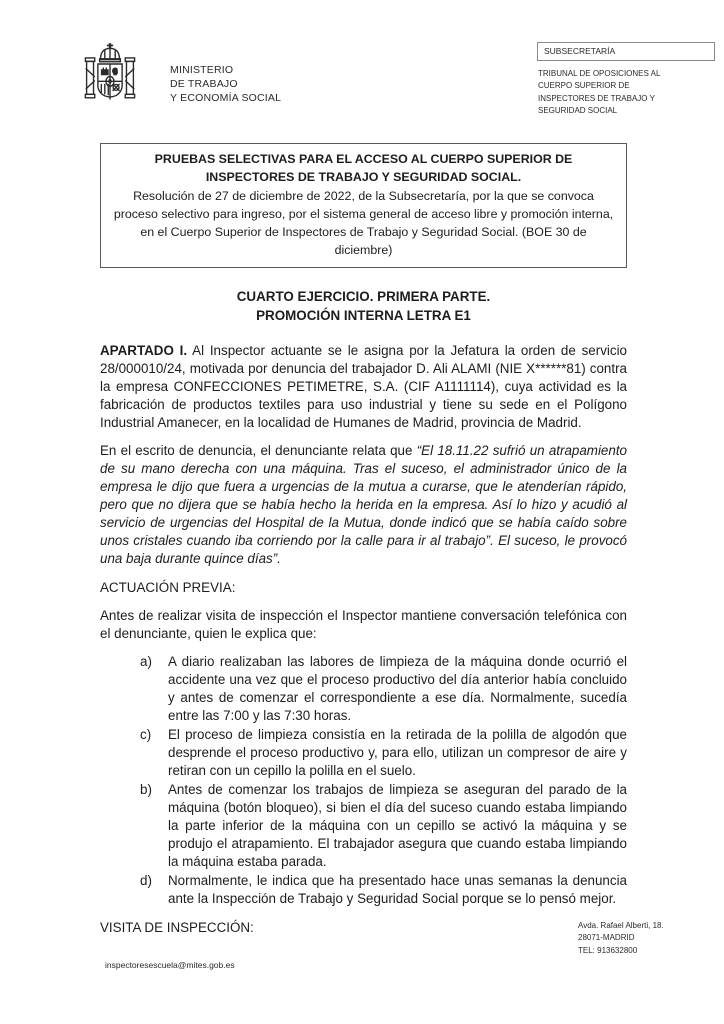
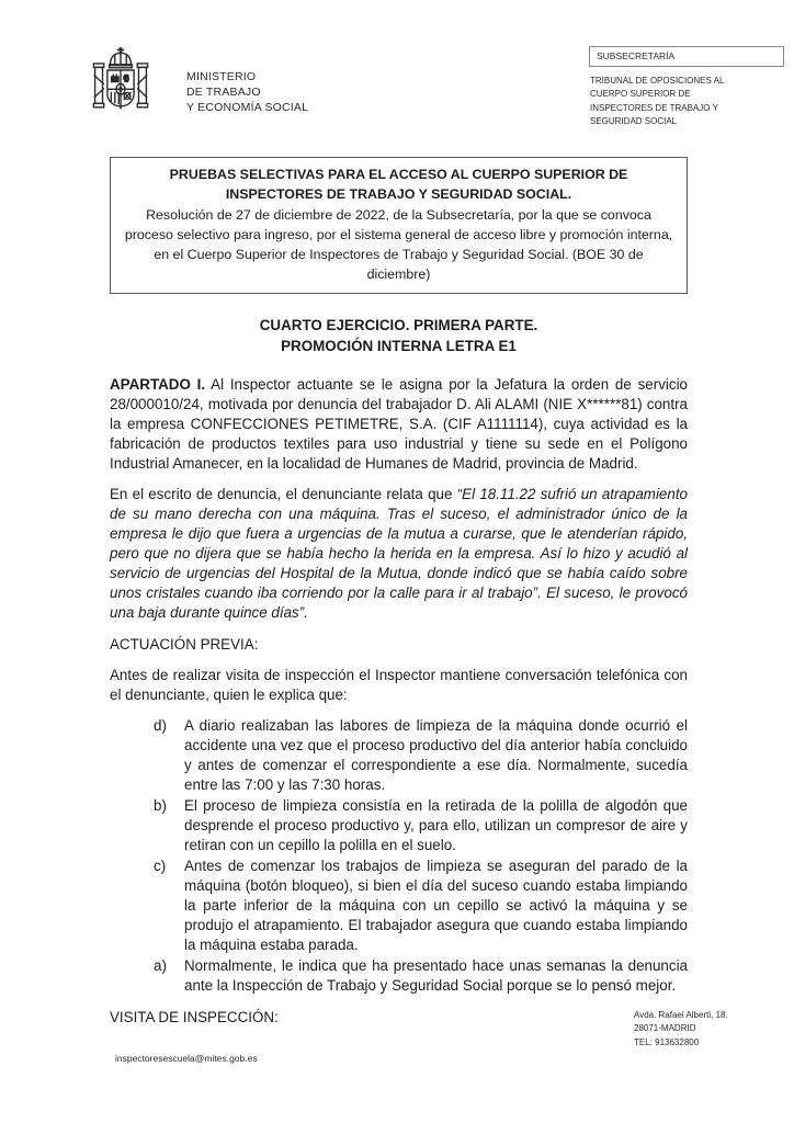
  MINISTERIO
  DE TRABAJO
  Y ECONOMÍA SOCIAL
  SUBSECRETARÍA
  TRIBUNAL DE OPOSICIONES AL
  CUERPO SUPERIOR DE
  INSPECTORES DE TRABAJO Y
  SEGURIDAD SOCIAL
  PRUEBAS SELECTIVAS PARA EL ACCESO AL CUERPO SUPERIOR DE INSPECTORES DE TRABAJO Y SEGURIDAD SOCIAL.
  Resolución de 27 de diciembre de 2022, de la Subsecretaría, por la que se convoca proceso selectivo para ingreso, por el sistema general de acceso libre y promoción interna, en el Cuerpo Superior de Inspectores de Trabajo y Seguridad Social. (BOE 30 de diciembre)
  CUARTO EJERCICIO. PRIMERA PARTE.
  PROMOCIÓN INTERNA LETRA E1
  APARTADO I. Al Inspector actuante se le asigna por la Jefatura la orden de servicio 28/000010/24, motivada por denuncia del trabajador D. Ali ALAMI (NIE X******81) contra la empresa CONFECCIONES PETIMETRE, S.A. (CIF A1111114), cuya actividad es la fabricación de productos textiles para uso industrial y tiene su sede en el Polígono Industrial Amanecer, en la localidad de Humanes de Madrid, provincia de Madrid.
  En el escrito de denuncia, el denunciante relata que “El 18.11.22 sufrió un atrapamiento de su mano derecha con una máquina. Tras el suceso, el administrador único de la empresa le dijo que fuera a urgencias de la mutua a curarse, que le atenderían rápido, pero que no dijera que se había hecho la herida en la empresa. Así lo hizo y acudió al servicio de urgencias del Hospital de la Mutua, donde indicó que se había caído sobre unos cristales cuando iba corriendo por la calle para ir al trabajo”. El suceso, le provocó una baja durante quince días”.
  ACTUACIÓN PREVIA:
  Antes de realizar visita de inspección el Inspector mantiene conversación telefónica con el denunciante, quien le explica que:
- a)
+ d)
  A diario realizaban las labores de limpieza de la máquina donde ocurrió el accidente una vez que el proceso productivo del día anterior había concluido y antes de comenzar el correspondiente a ese día. Normalmente, sucedía entre las 7:00 y las 7:30 horas.
- c)
+ b)
  El proceso de limpieza consistía en la retirada de la polilla de algodón que desprende el proceso productivo y, para ello, utilizan un compresor de aire y retiran con un cepillo la polilla en el suelo.
- b)
+ c)
  Antes de comenzar los trabajos de limpieza se aseguran del parado de la máquina (botón bloqueo), si bien el día del suceso cuando estaba limpiando la parte inferior de la máquina con un cepillo se activó la máquina y se produjo el atrapamiento. El trabajador asegura que cuando estaba limpiando la máquina estaba parada.
- d)
+ a)
  Normalmente, le indica que ha presentado hace unas semanas la denuncia ante la Inspección de Trabajo y Seguridad Social porque se lo pensó mejor.
  VISITA DE INSPECCIÓN:
  Avda. Rafael Alberti, 18.
  28071-MADRID
  TEL: 913632800
  inspectoresescuela@mites.gob.es
